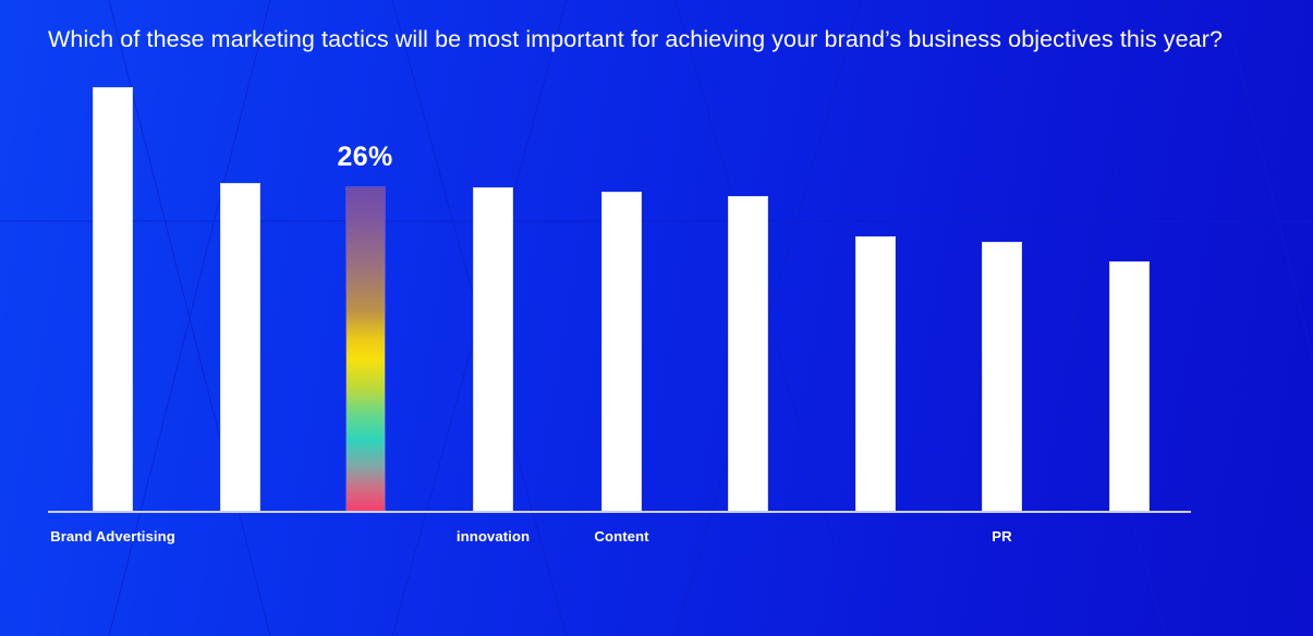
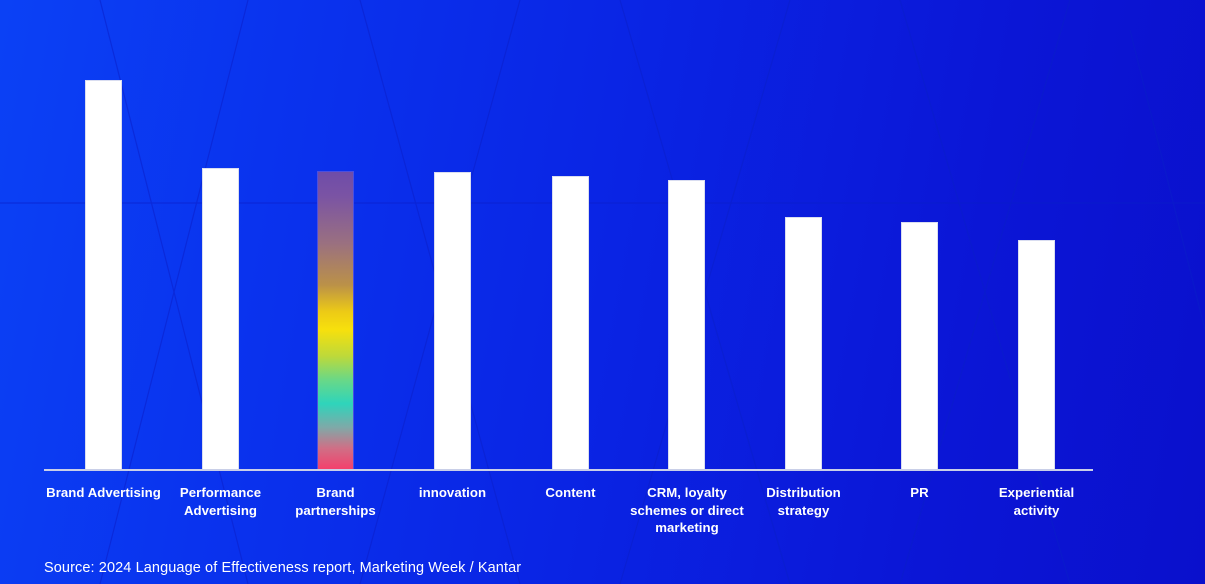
- Which of these marketing tactics will be most important for achieving your brand’s business objectives this year?
- 26%
  Brand Advertising
+ Performance
+ Advertising
+ Brand
+ partnerships
  innovation
  Content
+ CRM, loyalty
+ schemes or direct
+ marketing
+ Distribution
+ strategy
  PR
+ Experiential
+ activity
+ Source: 2024 Language of Effectiveness report, Marketing Week / Kantar
